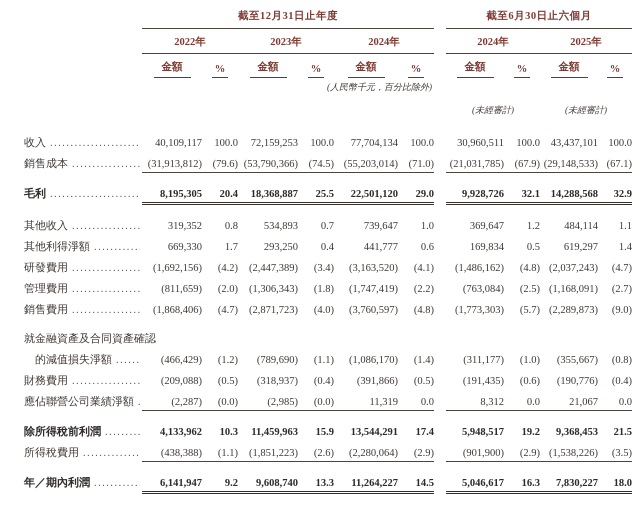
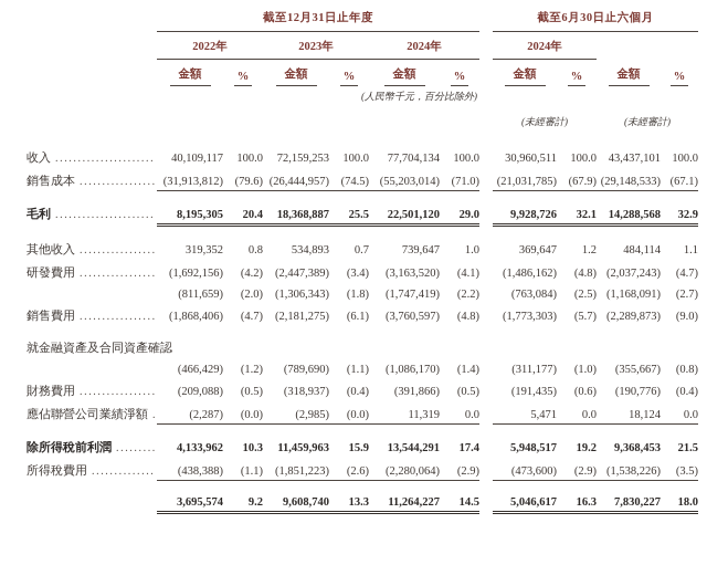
  截至12月31日止年度
  截至6月30日止六個月
  2022年
  2023年
  2024年
  2024年
- 2025年
  金額
  %
  金額
  %
  金額
  %
  金額
  %
  金額
  %
  (人民幣千元，百分比除外)
  (未經審計)
  (未經審計)
  收入
  40,109,117
  100.0
  72,159,253
  100.0
  77,704,134
  100.0
  30,960,511
  100.0
  43,437,101
  100.0
  銷售成本
  (31,913,812)
  (79.6)
- (53,790,366)
+ (26,444,957)
  (74.5)
  (55,203,014)
  (71.0)
  (21,031,785)
  (67.9)
  (29,148,533)
  (67.1)
  毛利
  8,195,305
  20.4
  18,368,887
  25.5
  22,501,120
  29.0
  9,928,726
  32.1
  14,288,568
  32.9
  其他收入
  319,352
  0.8
  534,893
  0.7
  739,647
  1.0
  369,647
  1.2
  484,114
  1.1
- 其他利得淨額
- 669,330
- 1.7
- 293,250
- 0.4
- 441,777
- 0.6
- 169,834
- 0.5
- 619,297
- 1.4
  研發費用
  (1,692,156)
  (4.2)
  (2,447,389)
  (3.4)
  (3,163,520)
  (4.1)
  (1,486,162)
  (4.8)
  (2,037,243)
  (4.7)
- 管理費用
  (811,659)
  (2.0)
  (1,306,343)
  (1.8)
  (1,747,419)
  (2.2)
  (763,084)
  (2.5)
  (1,168,091)
  (2.7)
  銷售費用
  (1,868,406)
  (4.7)
- (2,871,723)
+ (2,181,275)
- (4.0)
+ (6.1)
  (3,760,597)
  (4.8)
  (1,773,303)
  (5.7)
  (2,289,873)
  (9.0)
  就金融資產及合同資產確認
- 的減值損失淨額
  (466,429)
  (1.2)
  (789,690)
  (1.1)
  (1,086,170)
  (1.4)
  (311,177)
  (1.0)
  (355,667)
  (0.8)
  財務費用
  (209,088)
  (0.5)
  (318,937)
  (0.4)
  (391,866)
  (0.5)
  (191,435)
  (0.6)
  (190,776)
  (0.4)
  應佔聯營公司業績淨額
  (2,287)
  (0.0)
  (2,985)
  (0.0)
  11,319
  0.0
- 8,312
+ 5,471
  0.0
- 21,067
+ 18,124
  0.0
  除所得稅前利潤
  4,133,962
  10.3
  11,459,963
  15.9
  13,544,291
  17.4
  5,948,517
  19.2
  9,368,453
  21.5
  所得稅費用
  (438,388)
  (1.1)
  (1,851,223)
  (2.6)
  (2,280,064)
  (2.9)
- (901,900)
+ (473,600)
  (2.9)
  (1,538,226)
  (3.5)
- 年／期內利潤
- 6,141,947
+ 3,695,574
  9.2
  9,608,740
  13.3
  11,264,227
  14.5
  5,046,617
  16.3
  7,830,227
  18.0
